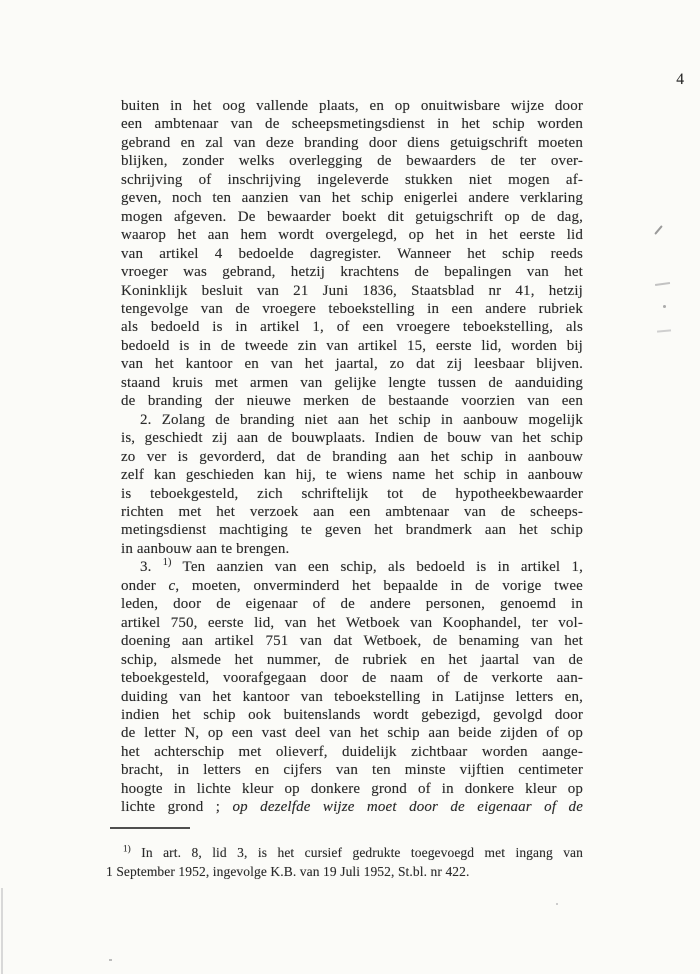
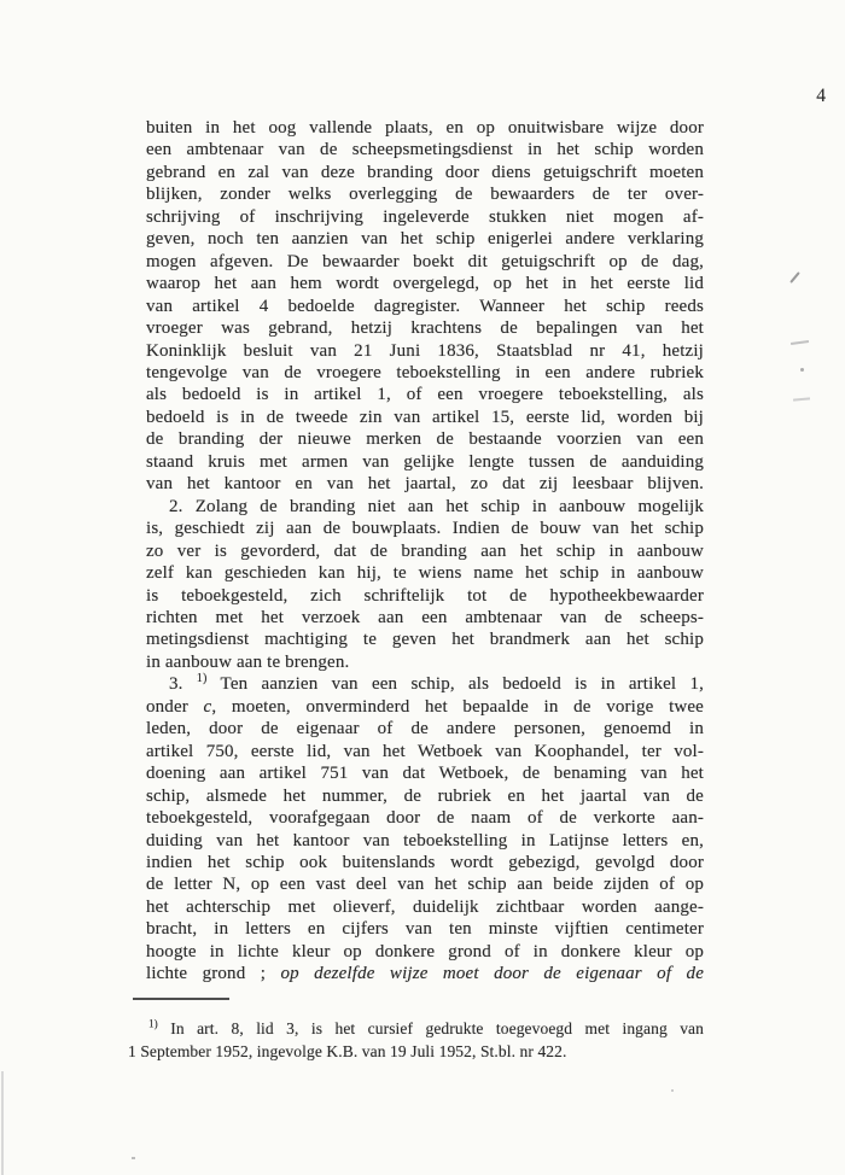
  4
  buiten in het oog vallende plaats, en op onuitwisbare wijze door
  een ambtenaar van de scheepsmetingsdienst in het schip worden
  gebrand en zal van deze branding door diens getuigschrift moeten
  blijken, zonder welks overlegging de bewaarders de ter over-
  schrijving of inschrijving ingeleverde stukken niet mogen af-
  geven, noch ten aanzien van het schip enigerlei andere verklaring
  mogen afgeven. De bewaarder boekt dit getuigschrift op de dag,
  waarop het aan hem wordt overgelegd, op het in het eerste lid
  van artikel 4 bedoelde dagregister. Wanneer het schip reeds
  vroeger was gebrand, hetzij krachtens de bepalingen van het
  Koninklijk besluit van 21 Juni 1836, Staatsblad nr 41, hetzij
  tengevolge van de vroegere teboekstelling in een andere rubriek
  als bedoeld is in artikel 1, of een vroegere teboekstelling, als
  bedoeld is in de tweede zin van artikel 15, eerste lid, worden bij
- van het kantoor en van het jaartal, zo dat zij leesbaar blijven.
+ de branding der nieuwe merken de bestaande voorzien van een
  staand kruis met armen van gelijke lengte tussen de aanduiding
- de branding der nieuwe merken de bestaande voorzien van een
+ van het kantoor en van het jaartal, zo dat zij leesbaar blijven.
  2. Zolang de branding niet aan het schip in aanbouw mogelijk
  is, geschiedt zij aan de bouwplaats. Indien de bouw van het schip
  zo ver is gevorderd, dat de branding aan het schip in aanbouw
  zelf kan geschieden kan hij, te wiens name het schip in aanbouw
  is teboekgesteld, zich schriftelijk tot de hypotheekbewaarder
  richten met het verzoek aan een ambtenaar van de scheeps-
  metingsdienst machtiging te geven het brandmerk aan het schip
  in aanbouw aan te brengen.
  3. 1) Ten aanzien van een schip, als bedoeld is in artikel 1,
  onder c, moeten, onverminderd het bepaalde in de vorige twee
  leden, door de eigenaar of de andere personen, genoemd in
  artikel 750, eerste lid, van het Wetboek van Koophandel, ter vol-
  doening aan artikel 751 van dat Wetboek, de benaming van het
  schip, alsmede het nummer, de rubriek en het jaartal van de
  teboekgesteld, voorafgegaan door de naam of de verkorte aan-
  duiding van het kantoor van teboekstelling in Latijnse letters en,
  indien het schip ook buitenslands wordt gebezigd, gevolgd door
  de letter N, op een vast deel van het schip aan beide zijden of op
  het achterschip met olieverf, duidelijk zichtbaar worden aange-
  bracht, in letters en cijfers van ten minste vijftien centimeter
  hoogte in lichte kleur op donkere grond of in donkere kleur op
  lichte grond ; op dezelfde wijze moet door de eigenaar of de
  1) In art. 8, lid 3, is het cursief gedrukte toegevoegd met ingang van
  1 September 1952, ingevolge K.B. van 19 Juli 1952, St.bl. nr 422.
